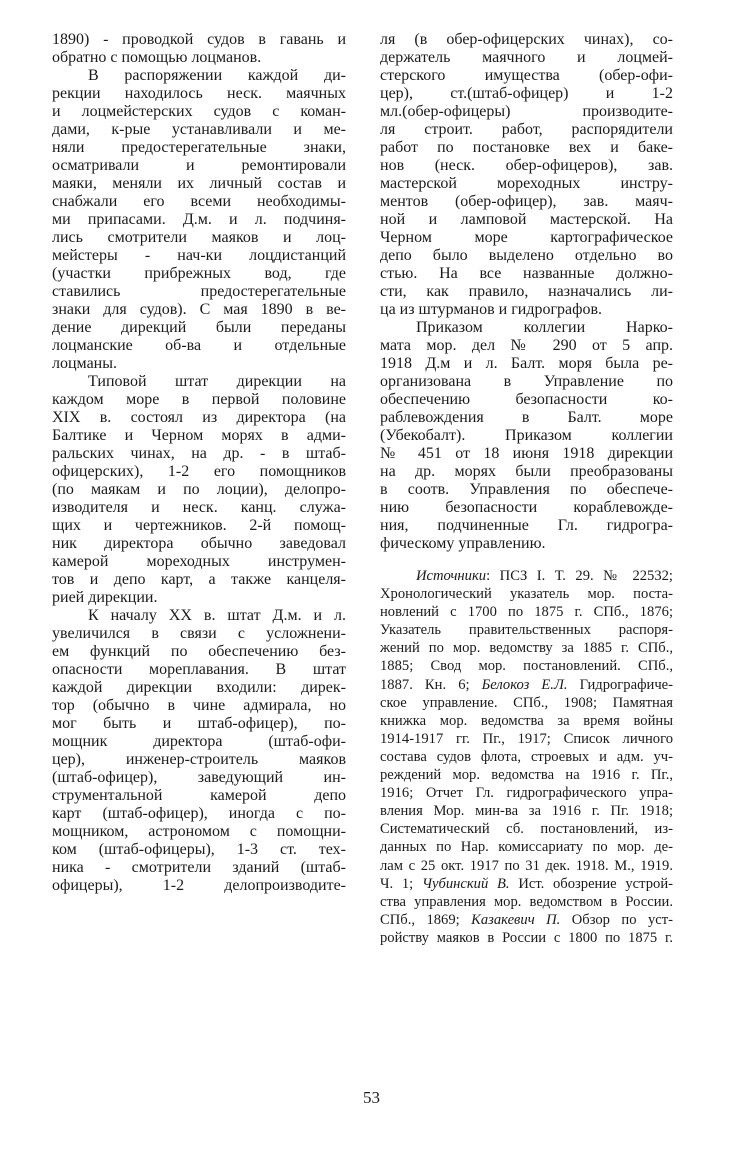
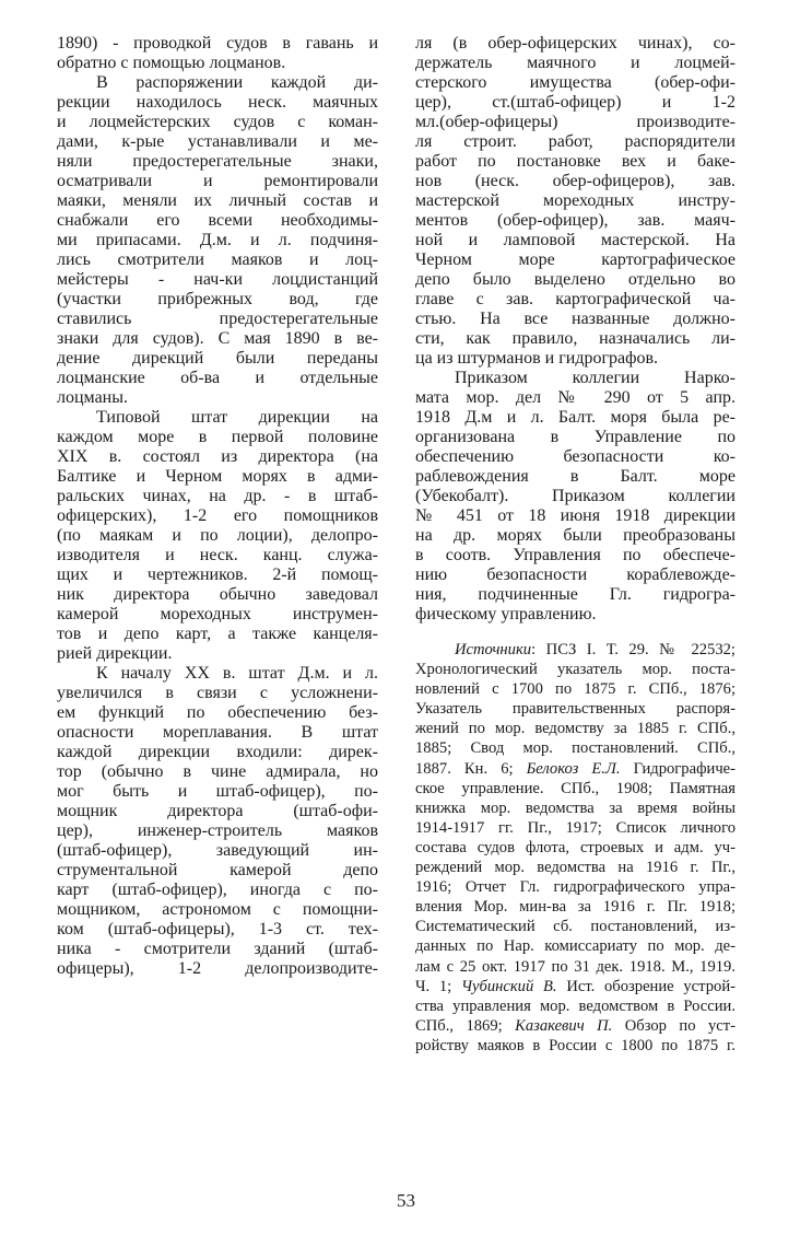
  1890) - проводкой судов в гавань и
  обратно с помощью лоцманов.
  В распоряжении каждой ди-
  рекции находилось неск. маячных
  и лоцмейстерских судов с коман-
  дами, к-рые устанавливали и ме-
  няли предостерегательные знаки,
  осматривали и ремонтировали
  маяки, меняли их личный состав и
  снабжали его всеми необходимы-
  ми припасами. Д.м. и л. подчиня-
  лись смотрители маяков и лоц-
  мейстеры - нач-ки лоцдистанций
  (участки прибрежных вод, где
  ставились предостерегательные
  знаки для судов). С мая 1890 в ве-
  дение дирекций были переданы
  лоцманские об-ва и отдельные
  лоцманы.
  Типовой штат дирекции на
  каждом море в первой половине
  XIX в. состоял из директора (на
  Балтике и Черном морях в адми-
  ральских чинах, на др. - в штаб-
  офицерских), 1-2 его помощников
  (по маякам и по лоции), делопро-
  изводителя и неск. канц. служа-
  щих и чертежников. 2-й помощ-
  ник директора обычно заведовал
  камерой мореходных инструмен-
  тов и депо карт, а также канцеля-
  рией дирекции.
  К началу XX в. штат Д.м. и л.
  увеличился в связи с усложнени-
  ем функций по обеспечению без-
  опасности мореплавания. В штат
  каждой дирекции входили: дирек-
  тор (обычно в чине адмирала, но
  мог быть и штаб-офицер), по-
  мощник директора (штаб-офи-
  цер), инженер-строитель маяков
  (штаб-офицер), заведующий ин-
  струментальной камерой депо
  карт (штаб-офицер), иногда с по-
  мощником, астрономом с помощни-
  ком (штаб-офицеры), 1-3 ст. тех-
  ника - смотрители зданий (штаб-
  офицеры), 1-2 делопроизводите-
  ля (в обер-офицерских чинах), со-
  держатель маячного и лоцмей-
  стерского имущества (обер-офи-
  цер), ст.(штаб-офицер) и 1-2
  мл.(обер-офицеры) производите-
  ля строит. работ, распорядители
  работ по постановке вех и баке-
  нов (неск. обер-офицеров), зав.
  мастерской мореходных инстру-
  ментов (обер-офицер), зав. маяч-
  ной и ламповой мастерской. На
  Черном море картографическое
  депо было выделено отдельно во
+ главе с зав. картографической ча-
  стью. На все названные должно-
  сти, как правило, назначались ли-
  ца из штурманов и гидрографов.
  Приказом коллегии Нарко-
  мата мор. дел № 290 от 5 апр.
  1918 Д.м и л. Балт. моря была ре-
  организована в Управление по
  обеспечению безопасности ко-
  раблевождения в Балт. море
  (Убекобалт). Приказом коллегии
  № 451 от 18 июня 1918 дирекции
  на др. морях были преобразованы
  в соотв. Управления по обеспече-
  нию безопасности кораблевожде-
  ния, подчиненные Гл. гидрогра-
  фическому управлению.
  Источники: ПСЗ I. Т. 29. № 22532;
  Хронологический указатель мор. поста-
  новлений с 1700 по 1875 г. СПб., 1876;
  Указатель правительственных распоря-
  жений по мор. ведомству за 1885 г. СПб.,
  1885; Свод мор. постановлений. СПб.,
  1887. Кн. 6; Белокоз Е.Л. Гидрографиче-
  ское управление. СПб., 1908; Памятная
  книжка мор. ведомства за время войны
  1914-1917 гг. Пг., 1917; Список личного
  состава судов флота, строевых и адм. уч-
  реждений мор. ведомства на 1916 г. Пг.,
  1916; Отчет Гл. гидрографического упра-
  вления Мор. мин-ва за 1916 г. Пг. 1918;
  Систематический сб. постановлений, из-
  данных по Нар. комиссариату по мор. де-
  лам с 25 окт. 1917 по 31 дек. 1918. М., 1919.
  Ч. 1; Чубинский В. Ист. обозрение устрой-
  ства управления мор. ведомством в России.
  СПб., 1869; Казакевич П. Обзор по уст-
  ройству маяков в России с 1800 по 1875 г.
  53
